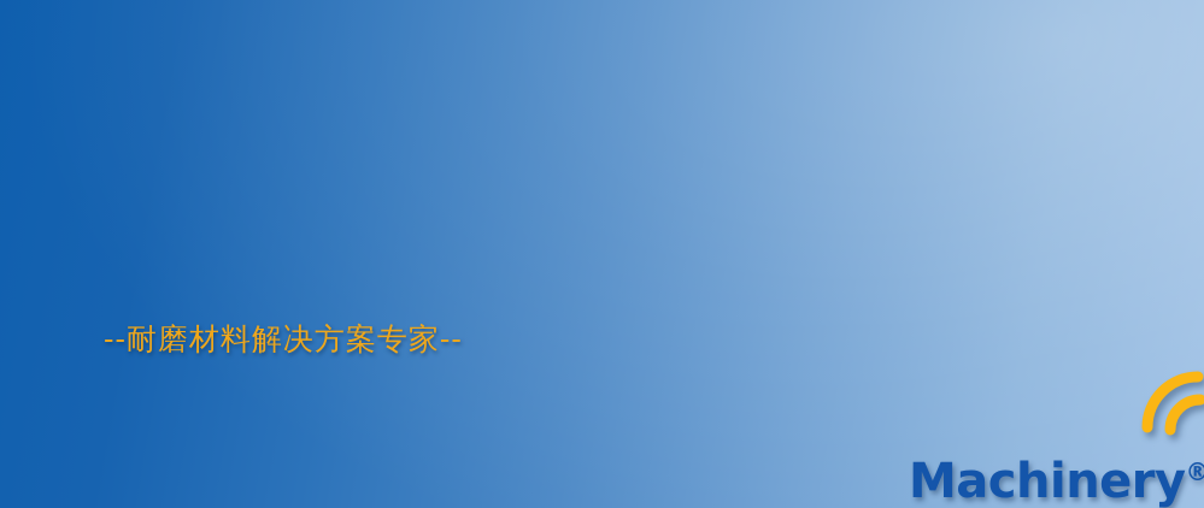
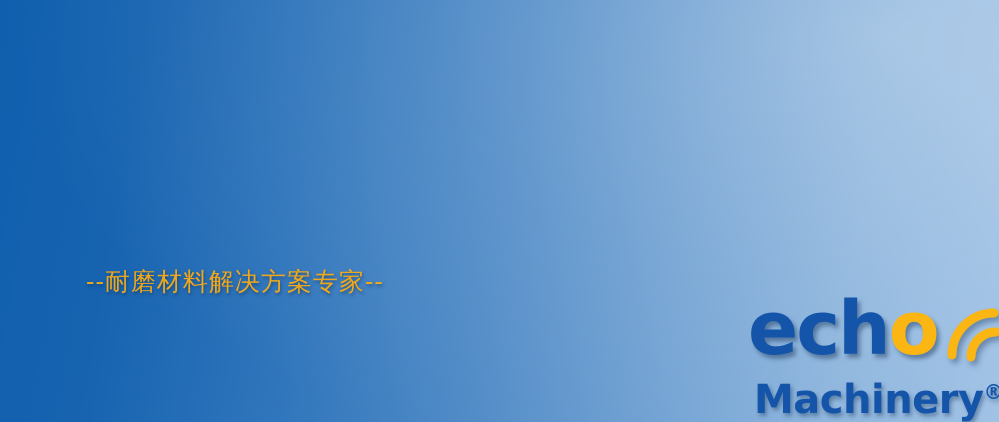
  --耐磨材料解决方案专家--
+ echo
  Machinery®
